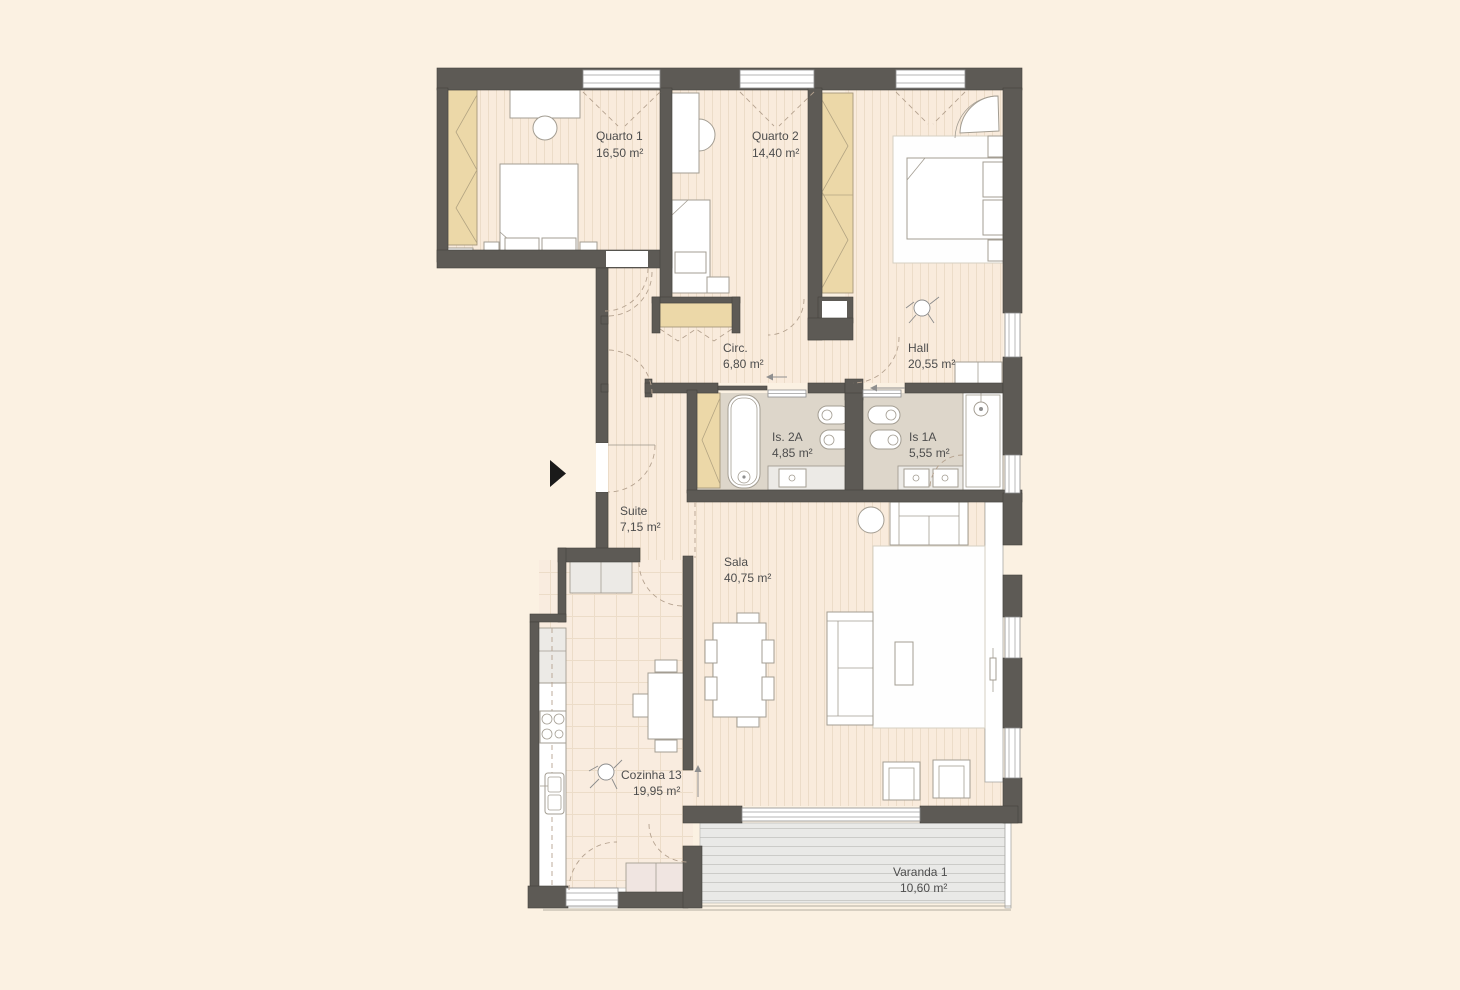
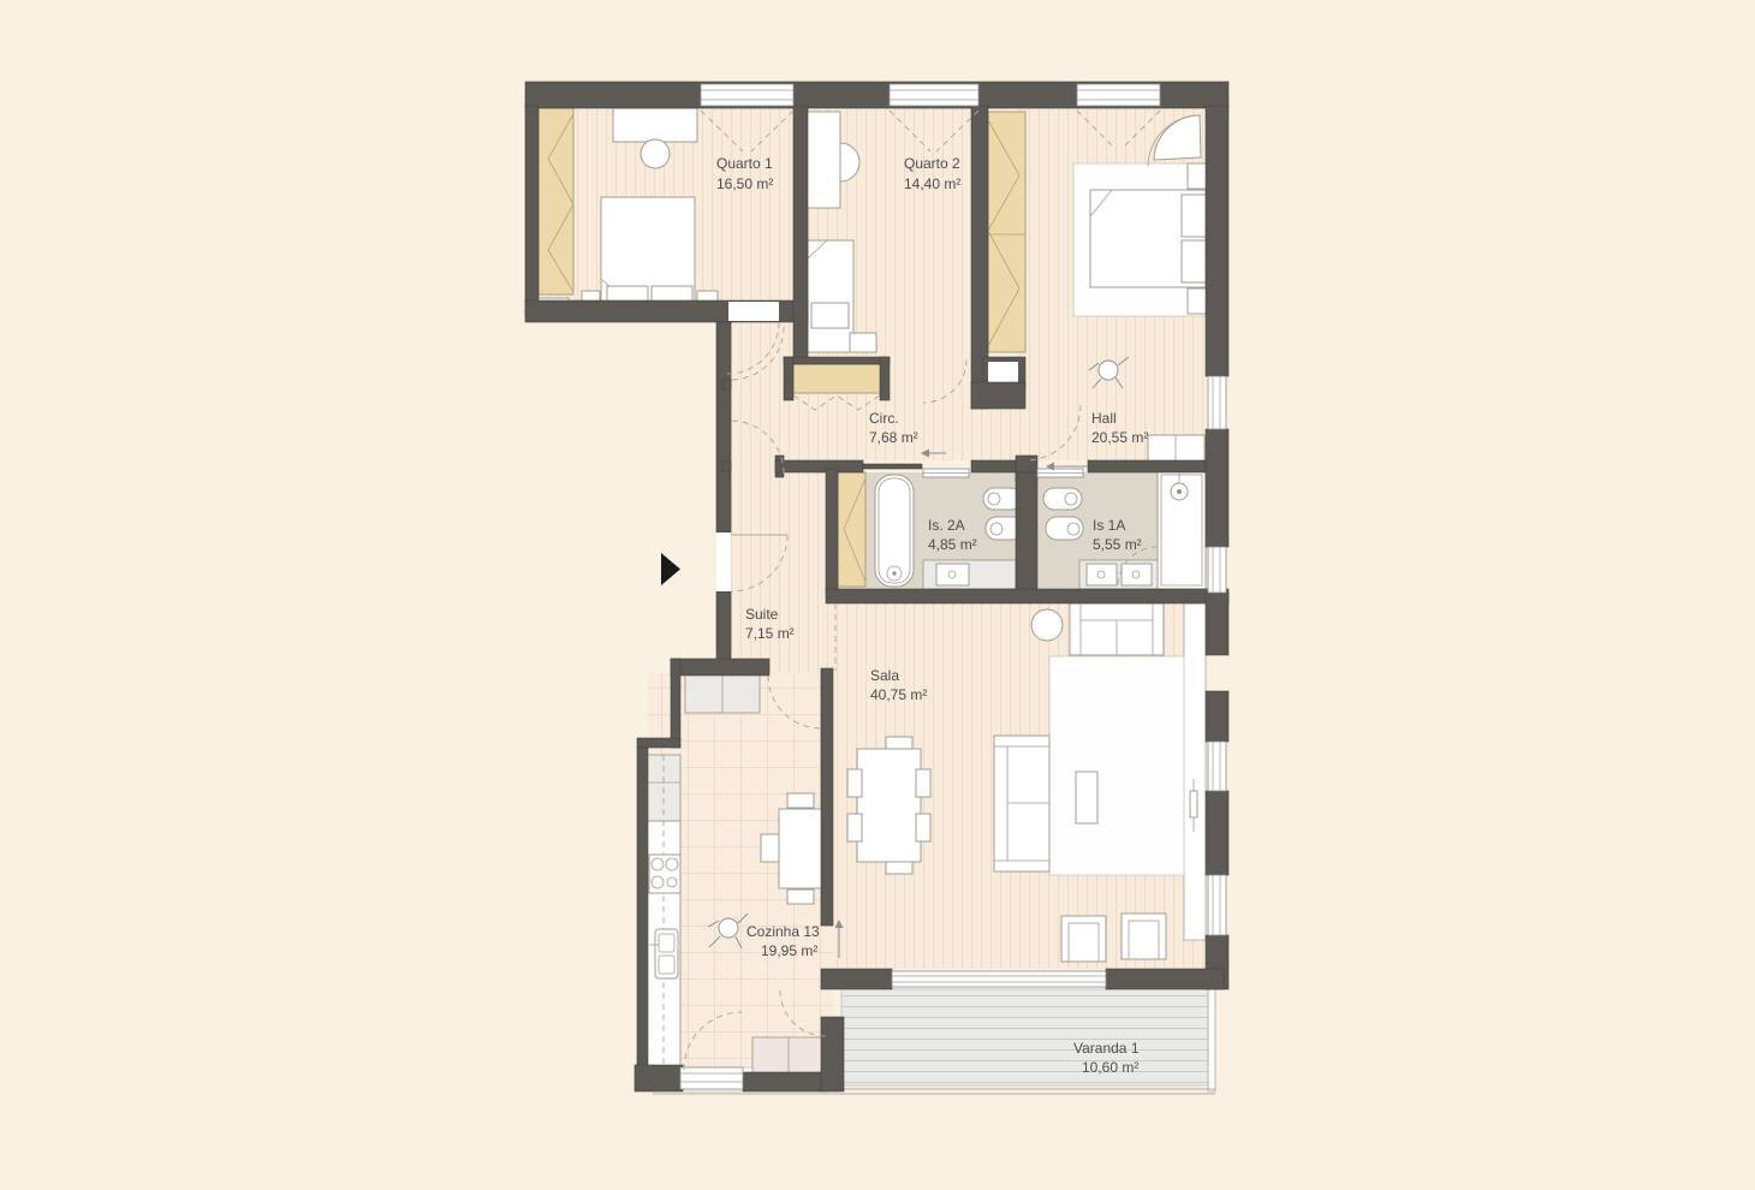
  Quarto 1
  16,50 m²
  Quarto 2
  14,40 m²
  Hall
  20,55 m²
  Circ.
- 6,80 m²
+ 7,68 m²
  Is. 2A
  4,85 m²
  Is 1A
  5,55 m²
  Suite
  7,15 m²
  Sala
  40,75 m²
  Cozinha 13
  19,95 m²
  Varanda 1
  10,60 m²
